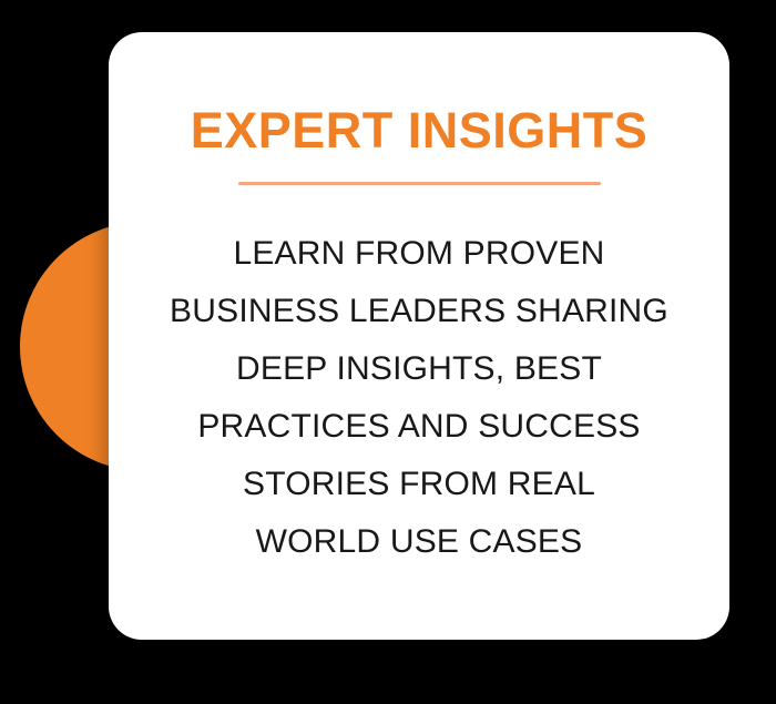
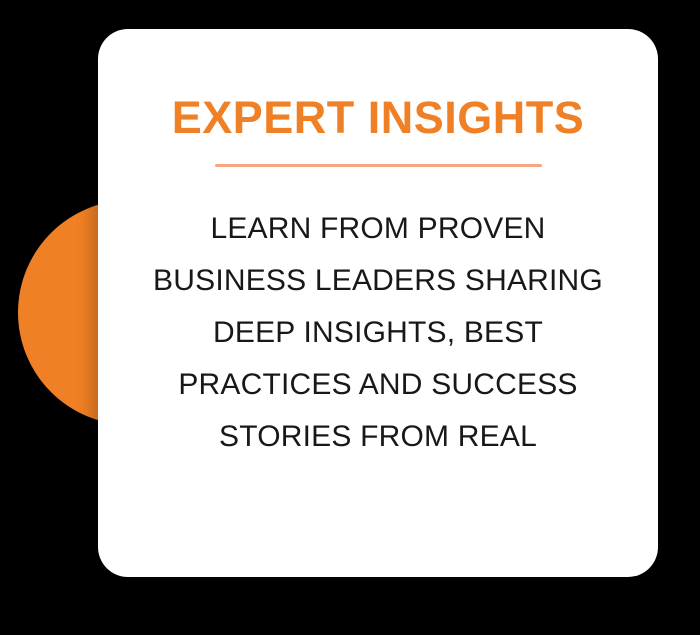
  EXPERT INSIGHTS
  LEARN FROM PROVEN
  BUSINESS LEADERS SHARING
  DEEP INSIGHTS, BEST
  PRACTICES AND SUCCESS
  STORIES FROM REAL
- WORLD USE CASES
